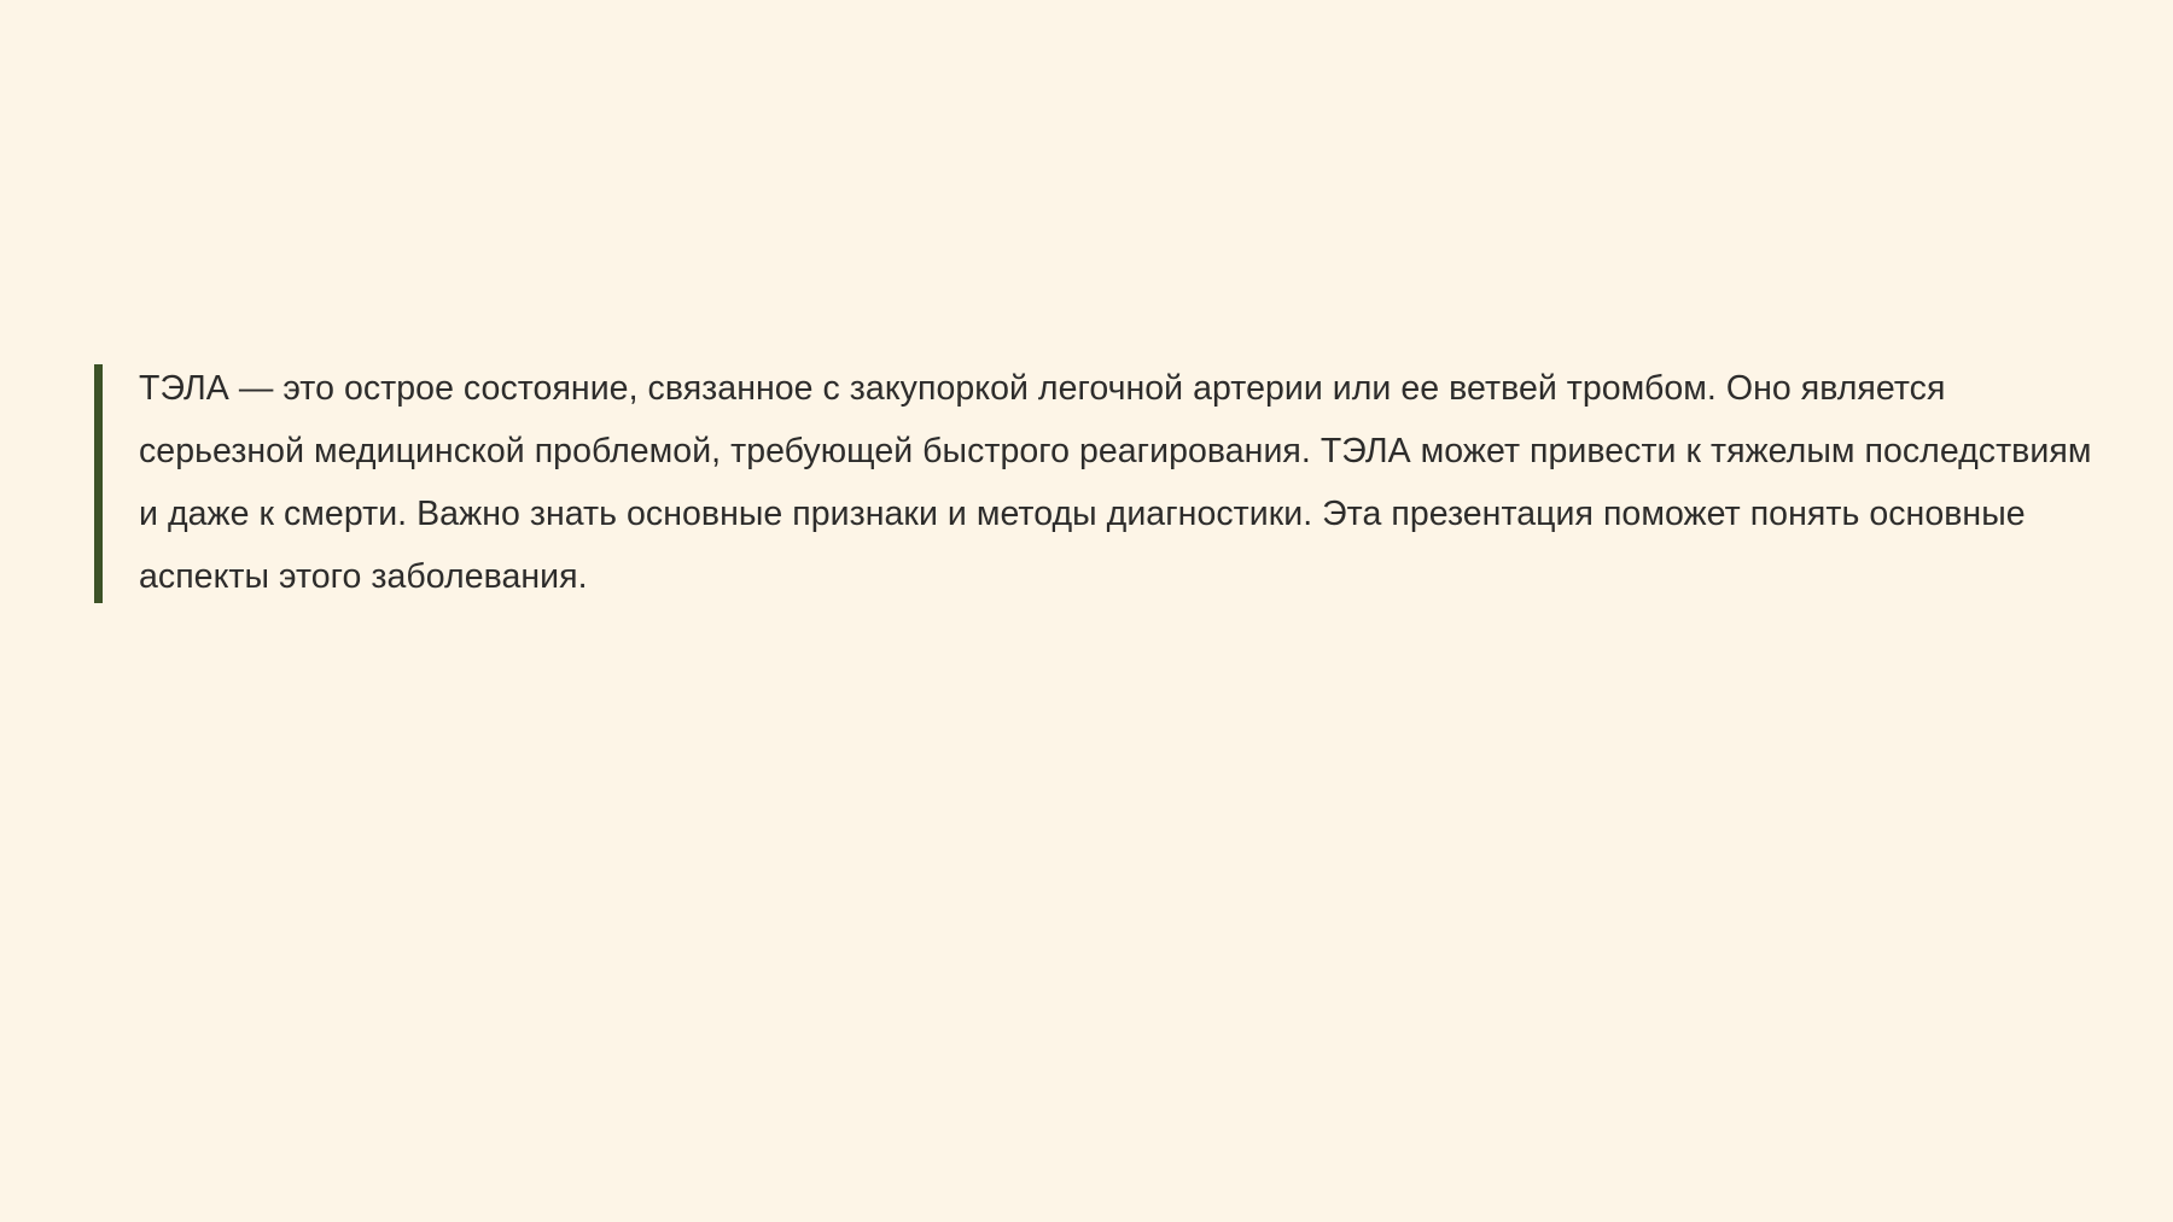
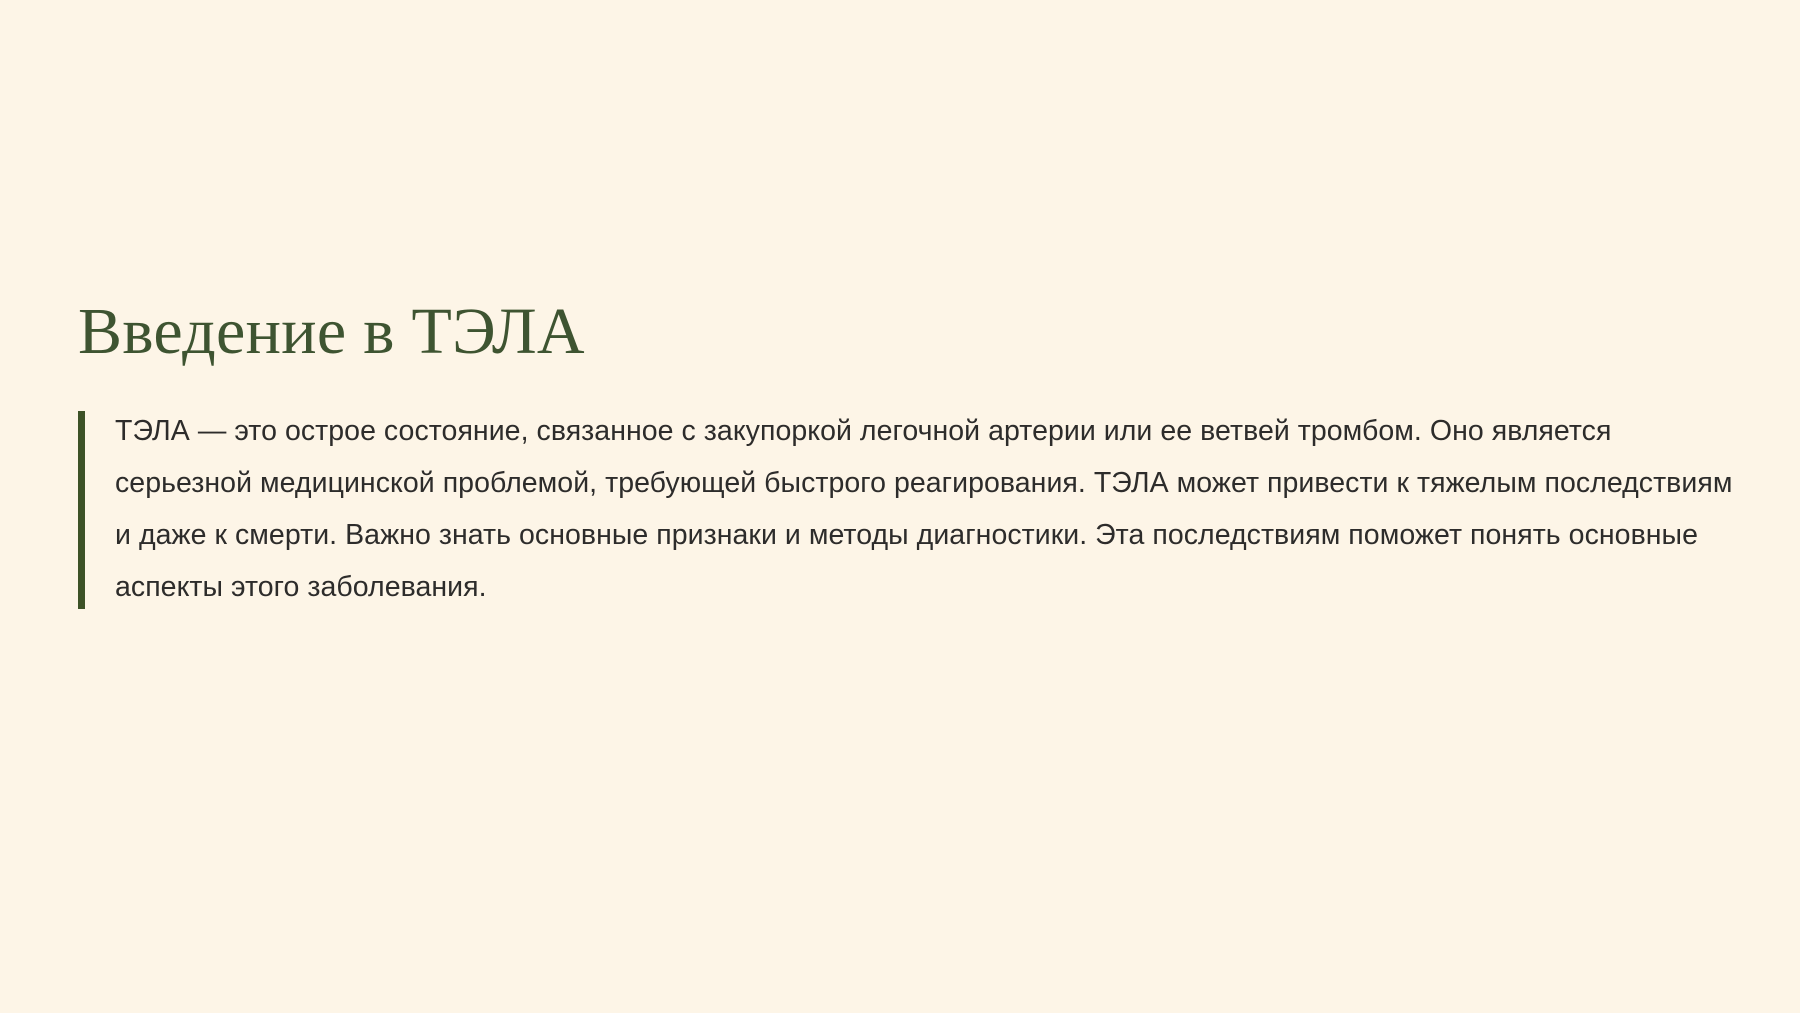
+ Введение в ТЭЛА
- ТЭЛА — это острое состояние, связанное с закупоркой легочной артерии или ее ветвей тромбом. Оно является серьезной медицинской проблемой, требующей быстрого реагирования. ТЭЛА может привести к тяжелым последствиям и даже к смерти. Важно знать основные признаки и методы диагностики. Эта презентация поможет понять основные аспекты этого заболевания.
+ ТЭЛА — это острое состояние, связанное с закупоркой легочной артерии или ее ветвей тромбом. Оно является серьезной медицинской проблемой, требующей быстрого реагирования. ТЭЛА может привести к тяжелым последствиям и даже к смерти. Важно знать основные признаки и методы диагностики. Эта последствиям поможет понять основные аспекты этого заболевания.
